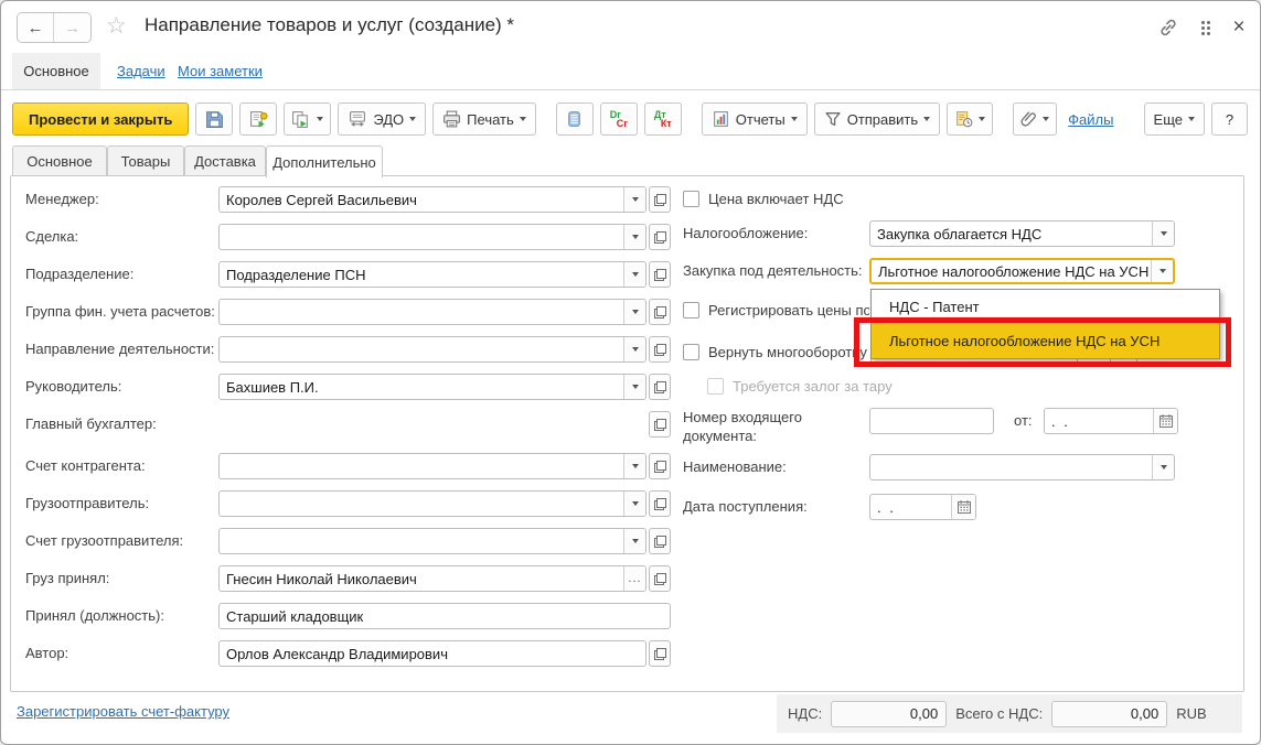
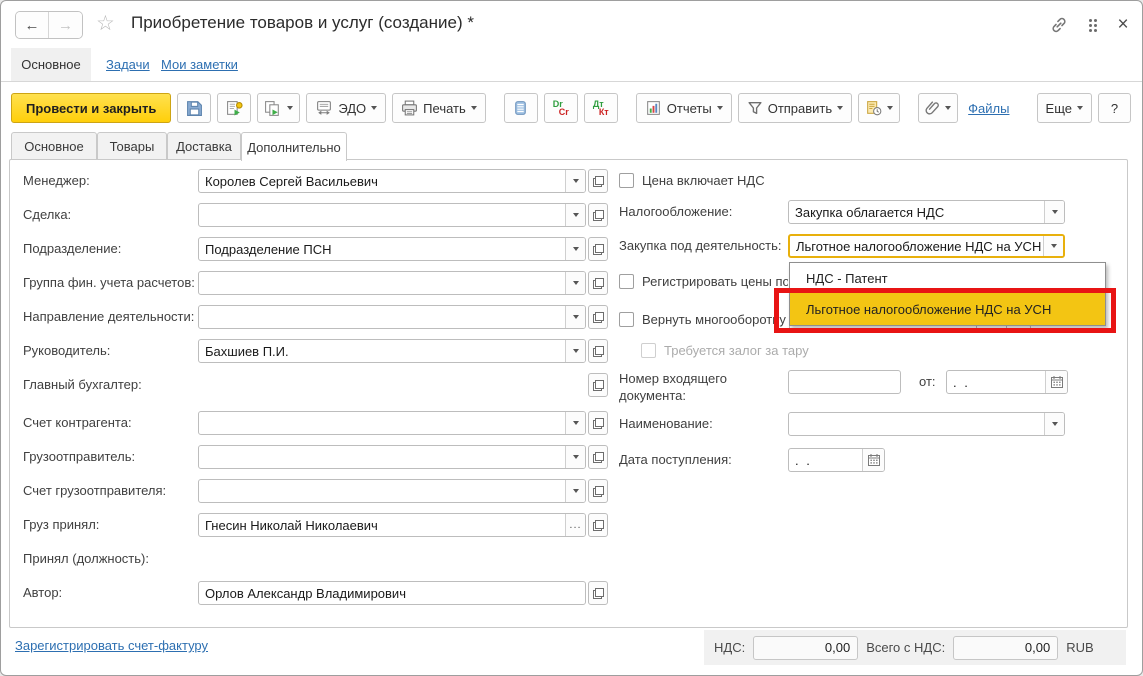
  ←
  →
  ☆
- Направление товаров и услуг (создание) *
+ Приобретение товаров и услуг (создание) *
  ×
  Основное
  Задачи
  Мои заметки
  Провести и закрыть
  ЭДО
  Печать
  Dr
  Cr
  Дт
  Кт
  Отчеты
  Отправить
  Файлы
  Еще
  ?
  Основное
  Товары
  Доставка
  Дополнительно
  Менеджер:
  Королев Сергей Васильевич
  Сделка:
  Подразделение:
  Подразделение ПСН
  Группа фин. учета расчетов:
  Направление деятельности:
  Руководитель:
  Бахшиев П.И.
  Главный бухгалтер:
  Счет контрагента:
  Грузоотправитель:
  Счет грузоотправителя:
  Груз принял:
  Гнесин Николай Николаевич
  ...
  Принял (должность):
- Старший кладовщик
  Автор:
  Орлов Александр Владимирович
  Цена включает НДС
  Налогообложение:
  Закупка облагается НДС
  Закупка под деятельность:
  Льготное налогообложение НДС на УСН
  Регистрировать цены по
  Вернуть многооборотну
  Требуется залог за тару
  НДС - Патент
  Льготное налогообложение НДС на УСН
  Номер входящего
  документа:
  от:
  . .
  Наименование:
  Дата поступления:
  . .
  Зарегистрировать счет-фактуру
  НДС:
  0,00
  Всего с НДС:
  0,00
  RUB
